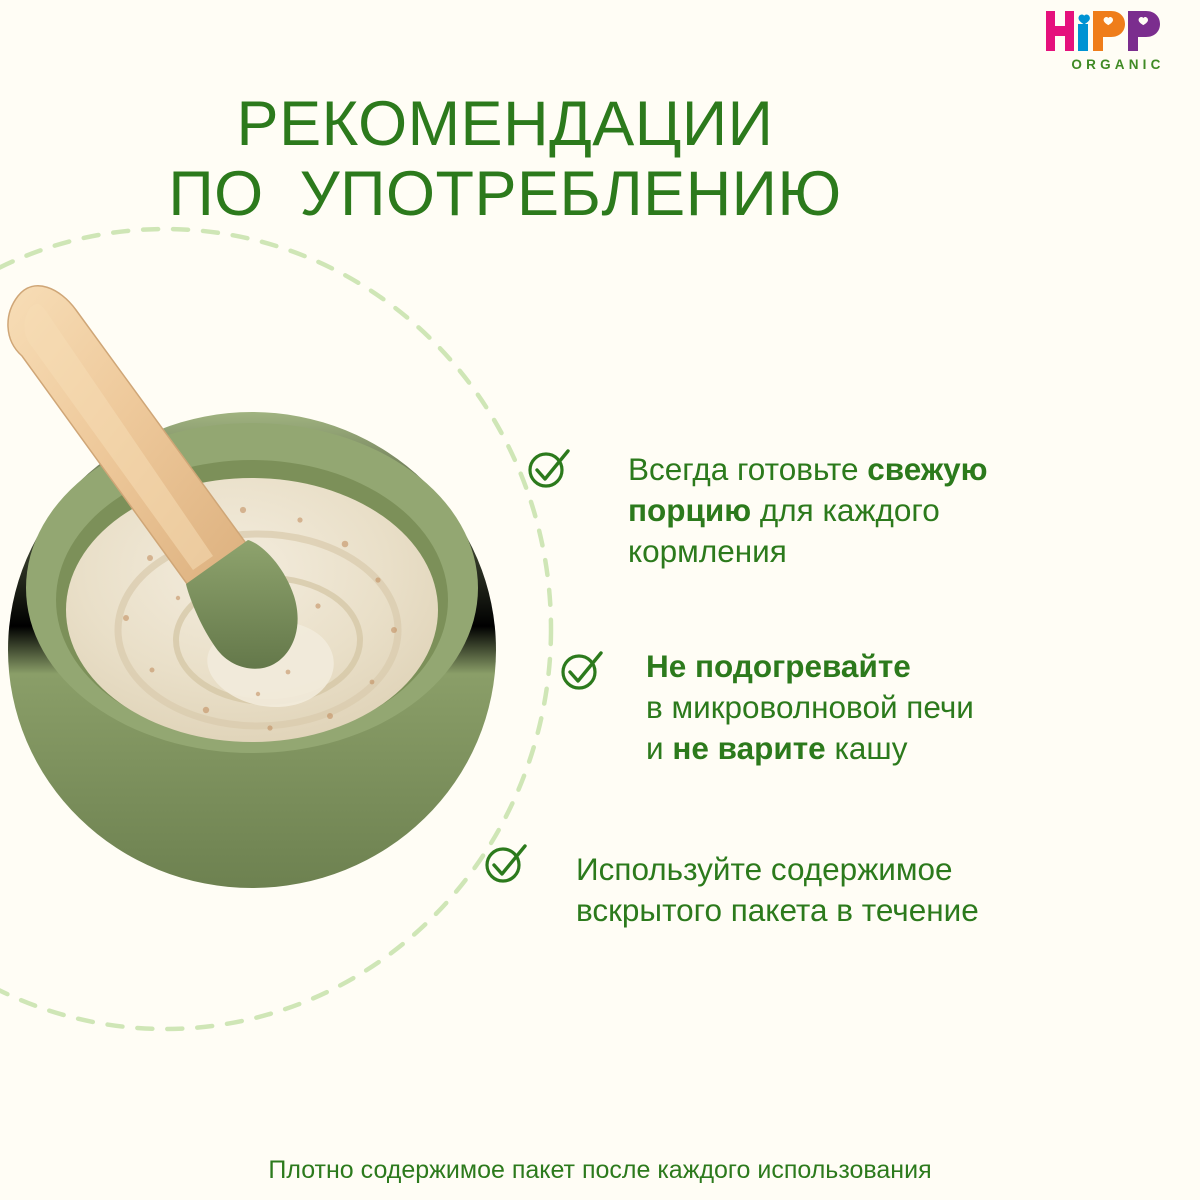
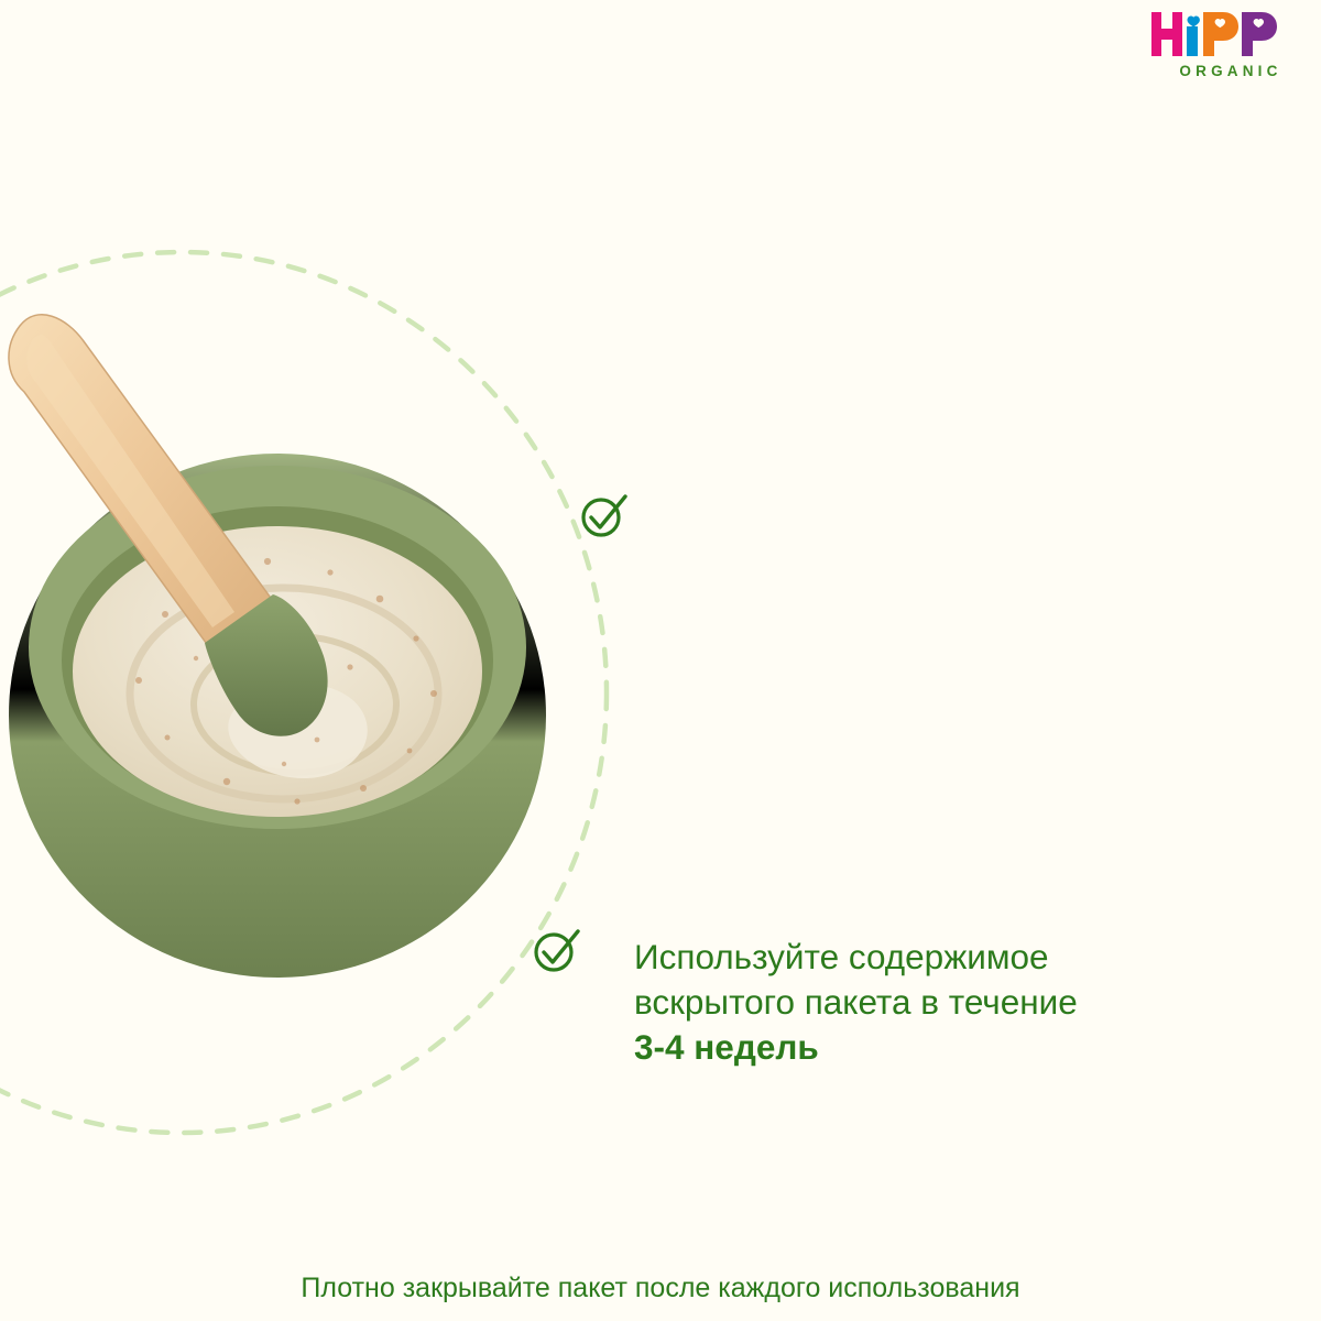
  ORGANIC
- РЕКОМЕНДАЦИИ
- ПО УПОТРЕБЛЕНИЮ
- Всегда готовьте свежую
- порцию для каждого
- кормления
- Не подогревайте
- в микроволновой печи
- и не варите кашу
  Используйте содержимое
  вскрытого пакета в течение
+ 3-4 недель
- Плотно содержимое пакет после каждого использования
+ Плотно закрывайте пакет после каждого использования
